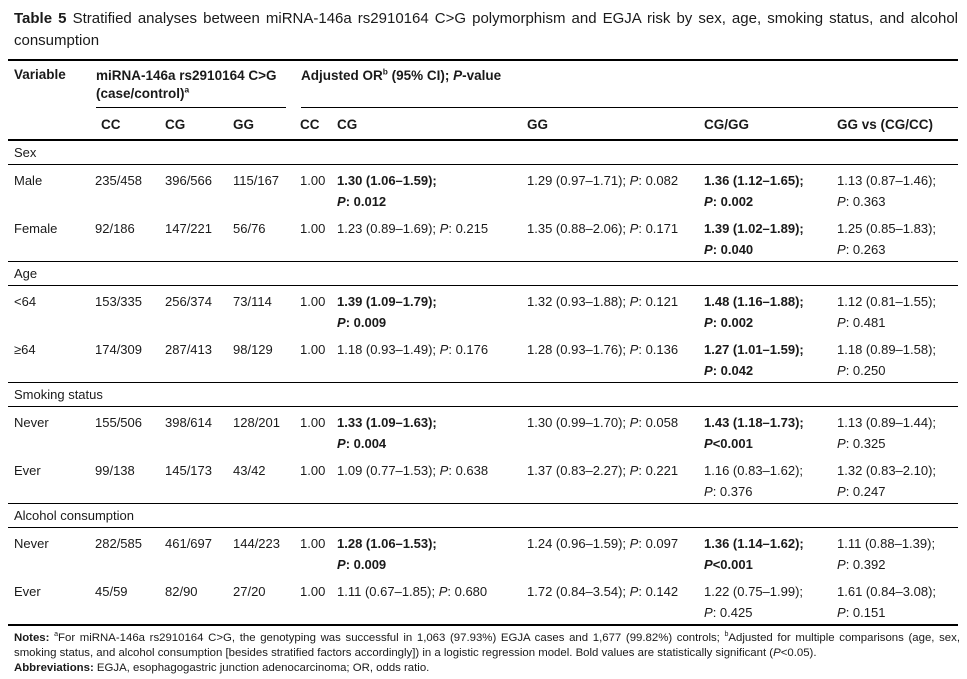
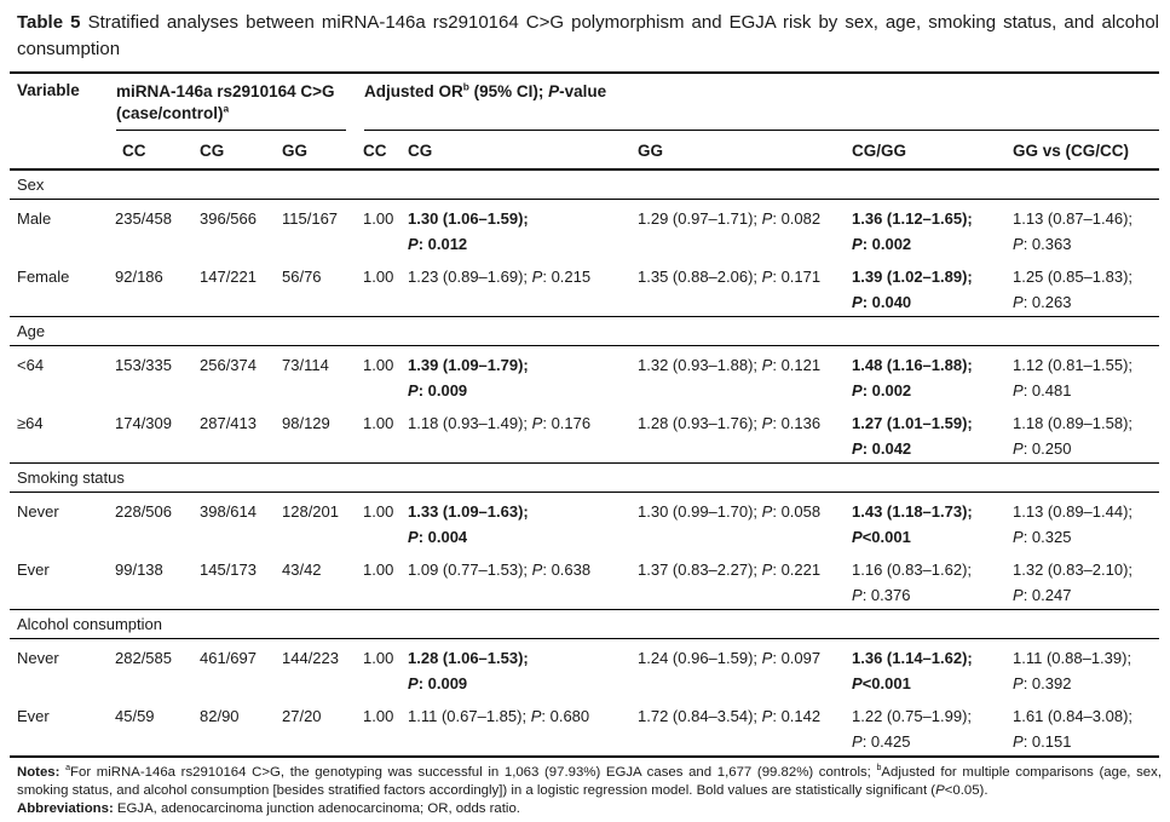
  Table 5 Stratified analyses between miRNA-146a rs2910164 C>G polymorphism and EGJA risk by sex, age, smoking status, and alcohol consumption
  Variable	miRNA-146a rs2910164 C>G (case/control)a	Adjusted ORb (95% CI); P-value
  CC	CG	GG	CC	CG	GG	CG/GG	GG vs (CG/CC)
  Sex
  Male	235/458	396/566	115/167	1.00	1.30 (1.06–1.59);P: 0.012	1.29 (0.97–1.71); P: 0.082	1.36 (1.12–1.65);P: 0.002	1.13 (0.87–1.46);P: 0.363
  Female	92/186	147/221	56/76	1.00	1.23 (0.89–1.69); P: 0.215	1.35 (0.88–2.06); P: 0.171	1.39 (1.02–1.89);P: 0.040	1.25 (0.85–1.83);P: 0.263
  Age
  <64	153/335	256/374	73/114	1.00	1.39 (1.09–1.79);P: 0.009	1.32 (0.93–1.88); P: 0.121	1.48 (1.16–1.88);P: 0.002	1.12 (0.81–1.55);P: 0.481
  ≥64	174/309	287/413	98/129	1.00	1.18 (0.93–1.49); P: 0.176	1.28 (0.93–1.76); P: 0.136	1.27 (1.01–1.59);P: 0.042	1.18 (0.89–1.58);P: 0.250
  Smoking status
- Never	155/506	398/614	128/201	1.00	1.33 (1.09–1.63);P: 0.004	1.30 (0.99–1.70); P: 0.058	1.43 (1.18–1.73);P<0.001	1.13 (0.89–1.44);P: 0.325
+ Never	228/506	398/614	128/201	1.00	1.33 (1.09–1.63);P: 0.004	1.30 (0.99–1.70); P: 0.058	1.43 (1.18–1.73);P<0.001	1.13 (0.89–1.44);P: 0.325
  Ever	99/138	145/173	43/42	1.00	1.09 (0.77–1.53); P: 0.638	1.37 (0.83–2.27); P: 0.221	1.16 (0.83–1.62);P: 0.376	1.32 (0.83–2.10);P: 0.247
  Alcohol consumption
  Never	282/585	461/697	144/223	1.00	1.28 (1.06–1.53);P: 0.009	1.24 (0.96–1.59); P: 0.097	1.36 (1.14–1.62);P<0.001	1.11 (0.88–1.39);P: 0.392
  Ever	45/59	82/90	27/20	1.00	1.11 (0.67–1.85); P: 0.680	1.72 (0.84–3.54); P: 0.142	1.22 (0.75–1.99);P: 0.425	1.61 (0.84–3.08);P: 0.151
  Notes: For miRNA-146a rs2910164 C>G, the genotyping was successful in 1,063 (97.93%) EGJA cases and 1,677 (99.82%) controls; Adjusted for multiple comparisons (age, sex, smoking status, and alcohol consumption [besides stratified factors accordingly]) in a logistic regression model. Bold values are statistically significant (P<0.05).
- Abbreviations: EGJA, esophagogastric junction adenocarcinoma; OR, odds ratio.
+ Abbreviations: EGJA, adenocarcinoma junction adenocarcinoma; OR, odds ratio.
